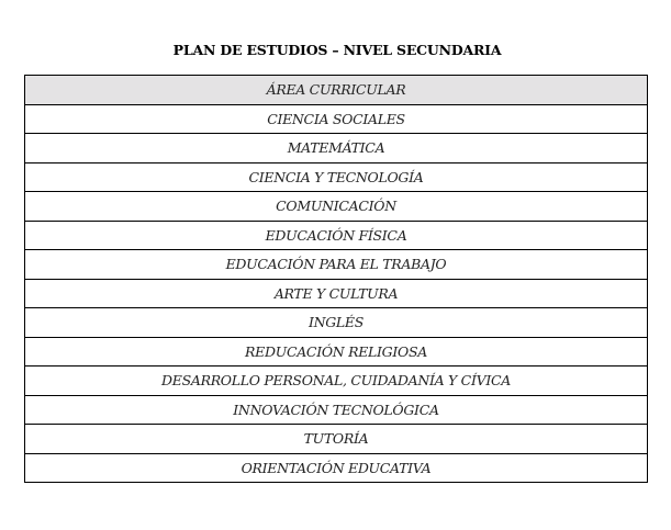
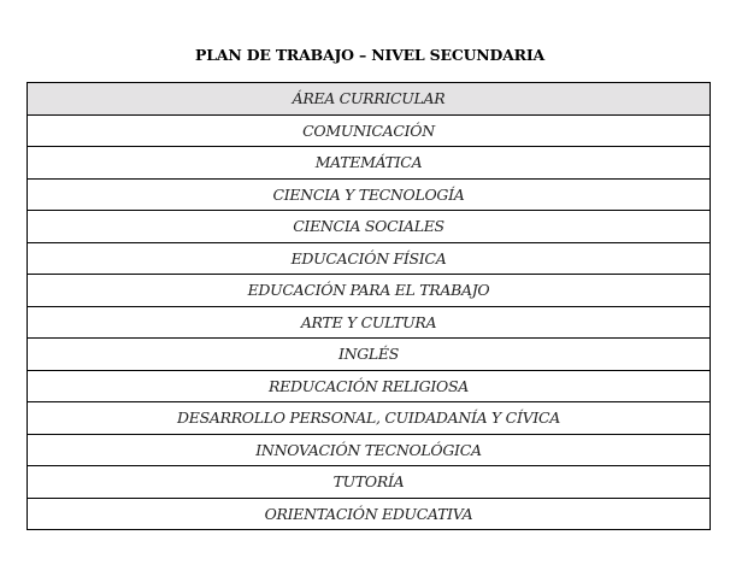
- PLAN DE ESTUDIOS – NIVEL SECUNDARIA
+ PLAN DE TRABAJO – NIVEL SECUNDARIA
  ÁREA CURRICULAR
- CIENCIA SOCIALES
+ COMUNICACIÓN
  MATEMÁTICA
  CIENCIA Y TECNOLOGÍA
- COMUNICACIÓN
+ CIENCIA SOCIALES
  EDUCACIÓN FÍSICA
  EDUCACIÓN PARA EL TRABAJO
  ARTE Y CULTURA
  INGLÉS
  REDUCACIÓN RELIGIOSA
  DESARROLLO PERSONAL, CUIDADANÍA Y CÍVICA
  INNOVACIÓN TECNOLÓGICA
  TUTORÍA
  ORIENTACIÓN EDUCATIVA
